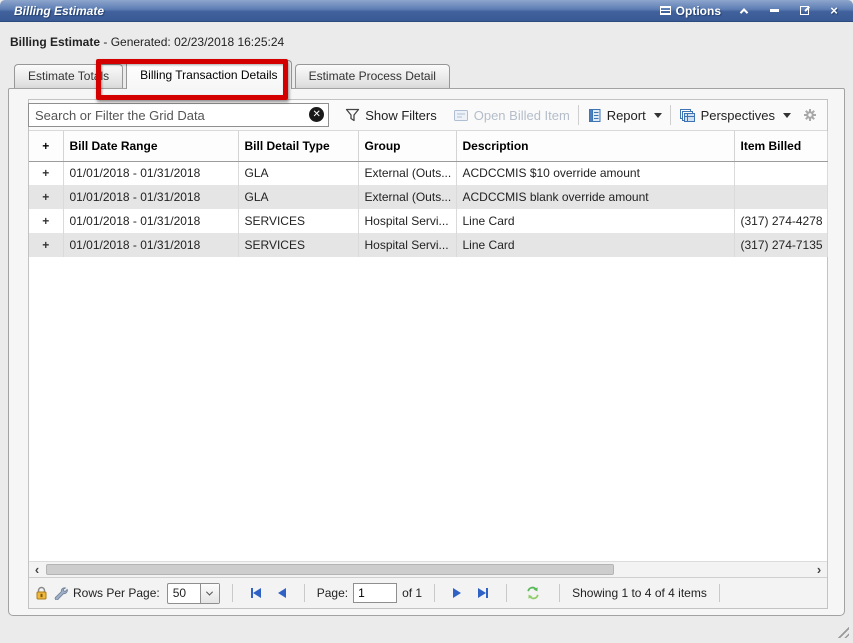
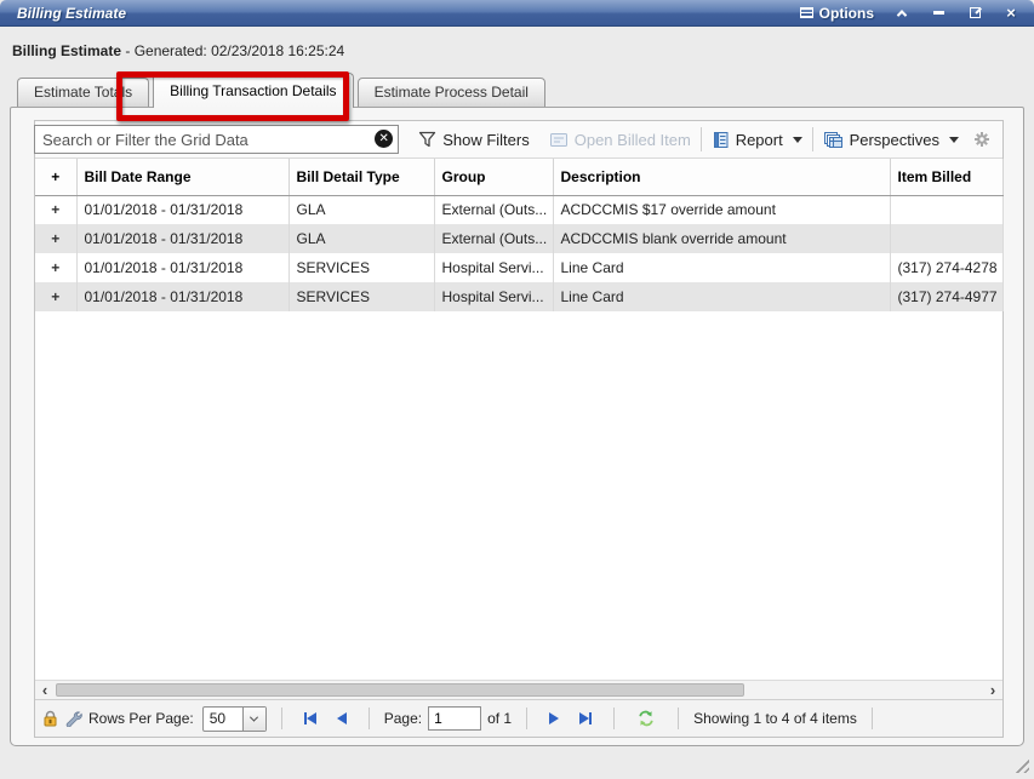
  Billing Estimate
  Options
  ×
  Billing Estimate - Generated: 02/23/2018 16:25:24
  Estimate Totals
  Billing Transaction Details
  Estimate Process Detail
  Search or Filter the Grid Data
  ✕
  Show Filters
  Open Billed Item
  Report
  Perspectives
  +	Bill Date Range	Bill Detail Type	Group	Description	Item Billed
- +	01/01/2018 - 01/31/2018	GLA	External (Outs...	ACDCCMIS $10 override amount
+ +	01/01/2018 - 01/31/2018	GLA	External (Outs...	ACDCCMIS $17 override amount
  +	01/01/2018 - 01/31/2018	GLA	External (Outs...	ACDCCMIS blank override amount
  +	01/01/2018 - 01/31/2018	SERVICES	Hospital Servi...	Line Card	(317) 274-4278
- +	01/01/2018 - 01/31/2018	SERVICES	Hospital Servi...	Line Card	(317) 274-7135
+ +	01/01/2018 - 01/31/2018	SERVICES	Hospital Servi...	Line Card	(317) 274-4977
  ‹
  ›
  Rows Per Page:
  50
  Page:
  1
  of 1
  Showing 1 to 4 of 4 items
